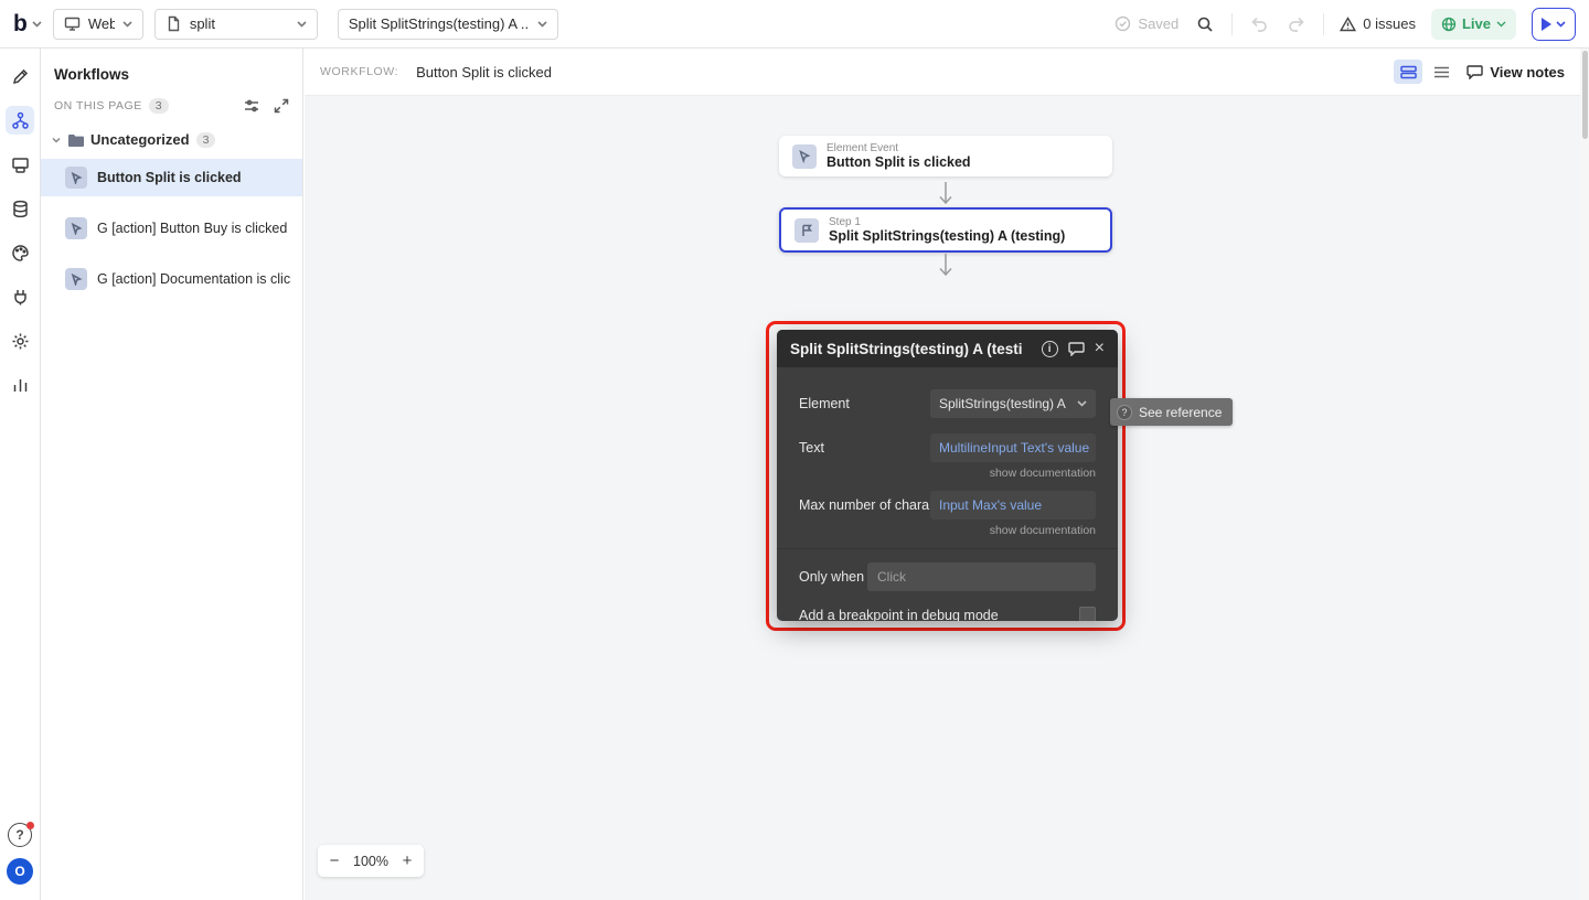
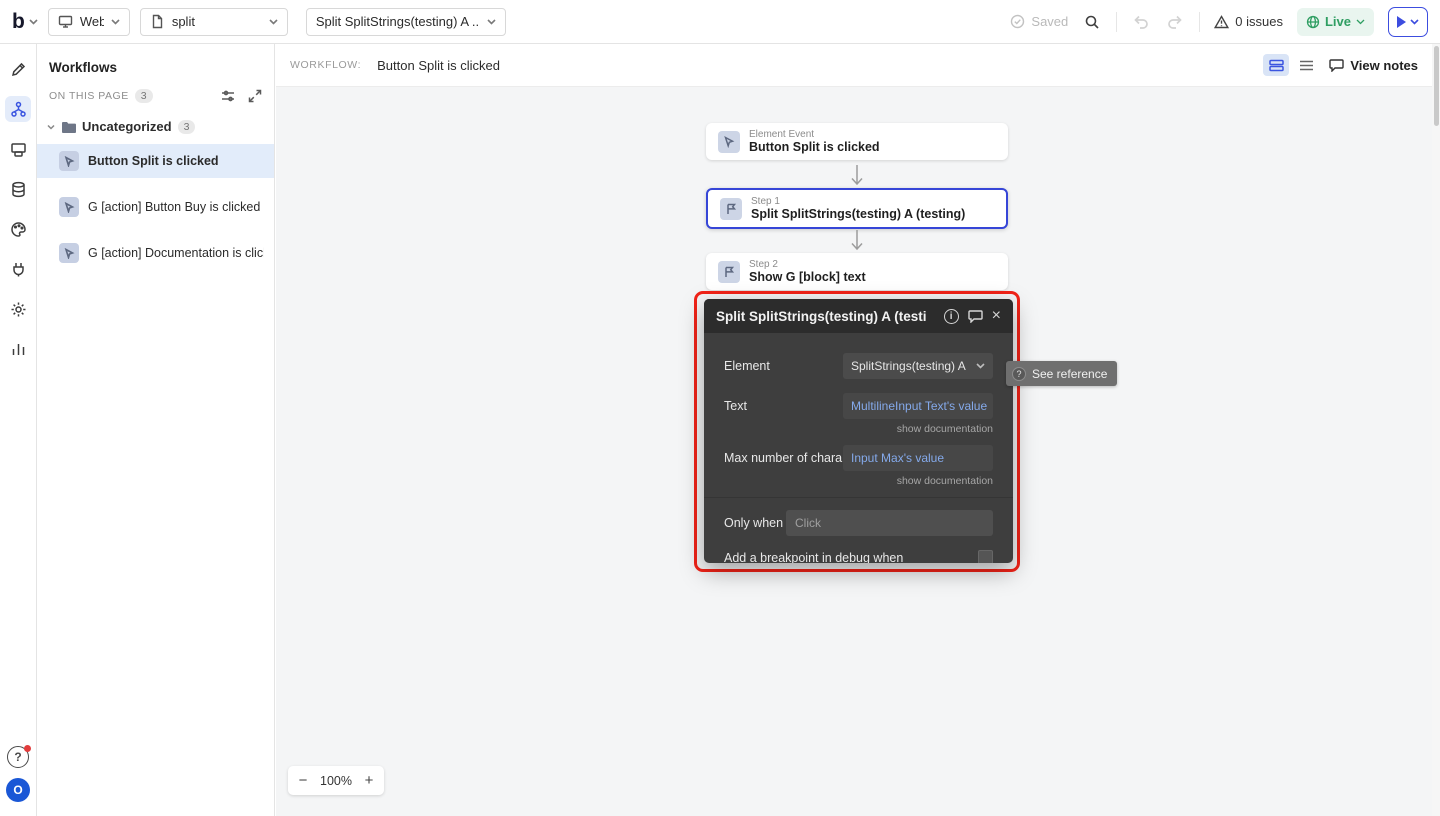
  b
  Web
  split
  Split SplitStrings(testing) A ..
  Saved
  0 issues
  Live
  ?
  O
  Workflows
  ON THIS PAGE
  3
  Uncategorized
  3
  Button Split is clicked
  G [action] Button Buy is clicked
  G [action] Documentation is clic
  WORKFLOW:
  Button Split is clicked
  View notes
  Element Event
  Button Split is clicked
  Step 1
  Split SplitStrings(testing) A (testing)
+ Step 2
+ Show G [block] text
  Split SplitStrings(testing) A (testi
  i
  ×
  Element
  SplitStrings(testing) A
  Text
  MultilineInput Text's value
  show documentation
  Max number of chara
  Input Max's value
  show documentation
  Only when
  Click
- Add a breakpoint in debug mode
+ Add a breakpoint in debug when
  ?
  See reference
  −
  100%
  +
